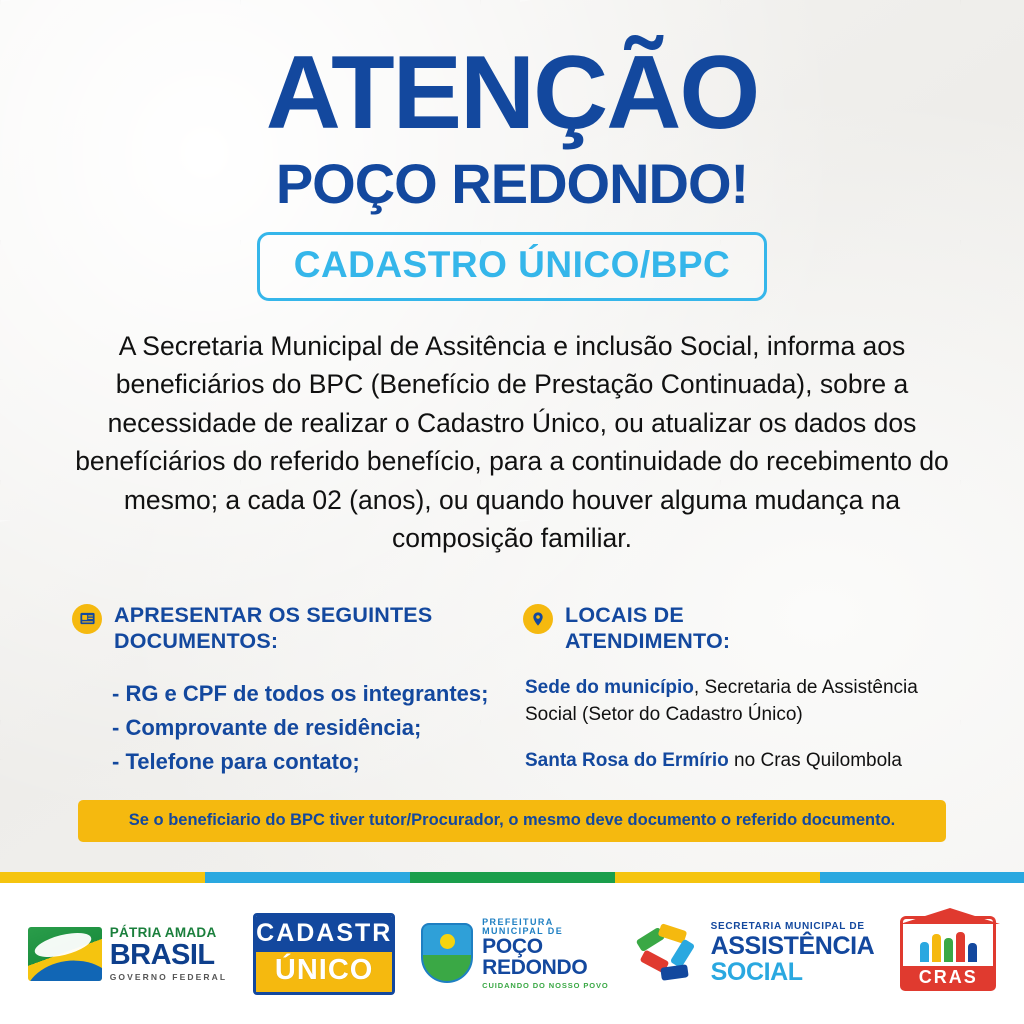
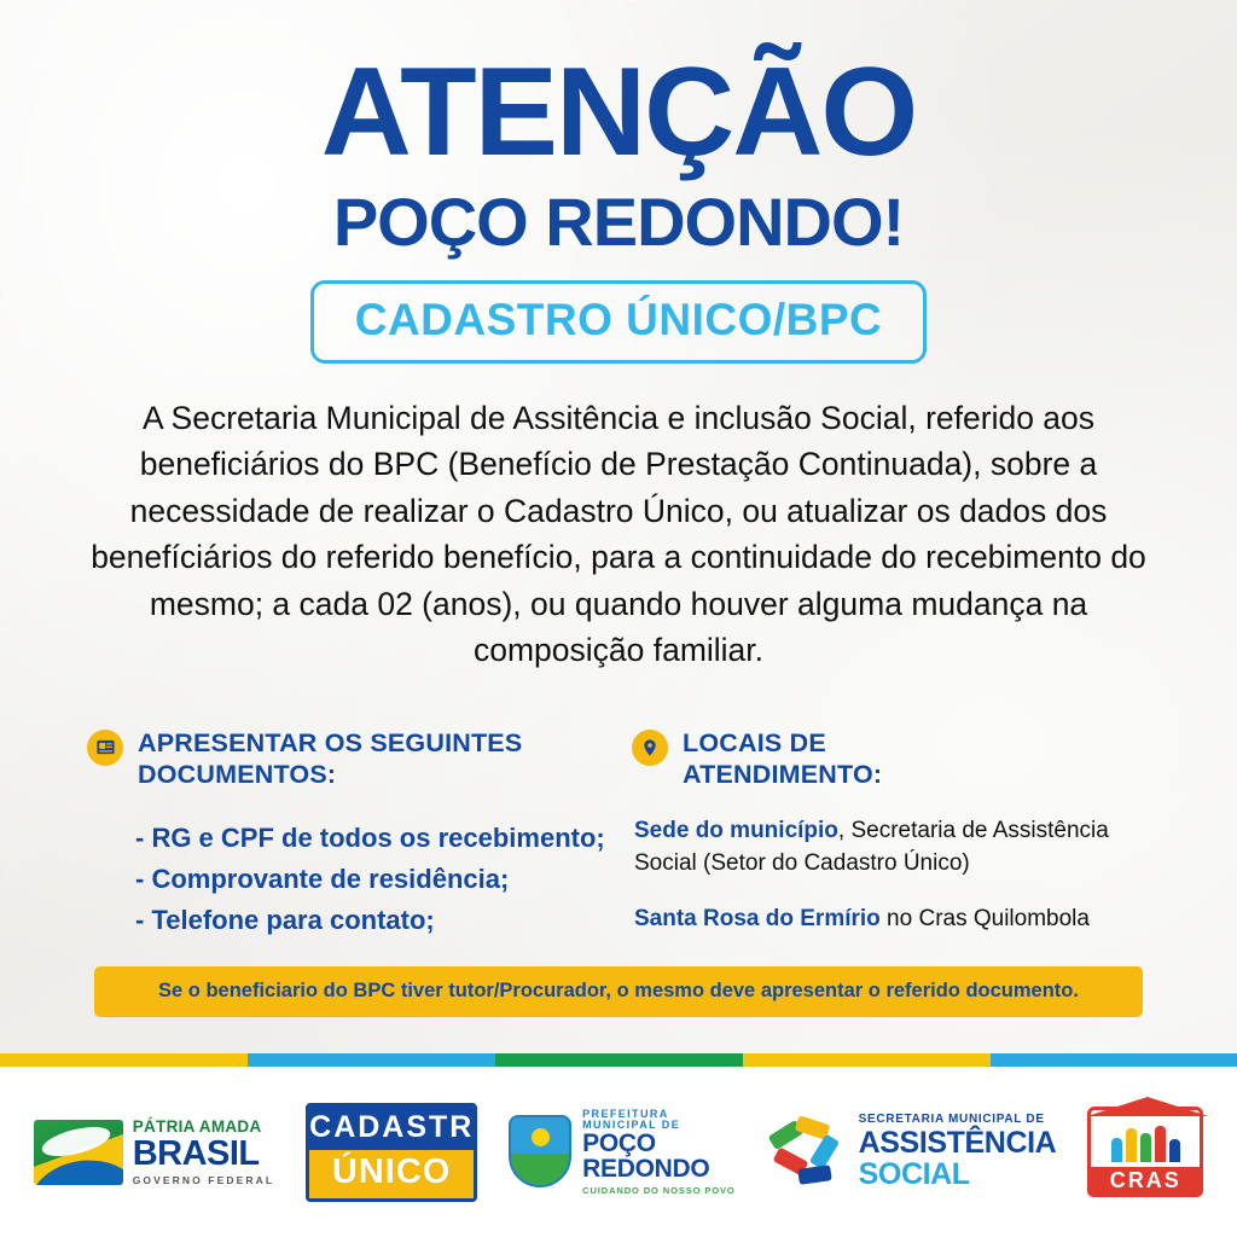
  ATENÇÃO
  POÇO REDONDO!
  CADASTRO ÚNICO/BPC
- A Secretaria Municipal de Assitência e inclusão Social, informa aos beneficiários do BPC (Benefício de Prestação Continuada), sobre a necessidade de realizar o Cadastro Único, ou atualizar os dados dos benefíciários do referido benefício, para a continuidade do recebimento do mesmo; a cada 02 (anos), ou quando houver alguma mudança na composição familiar.
+ A Secretaria Municipal de Assitência e inclusão Social, referido aos beneficiários do BPC (Benefício de Prestação Continuada), sobre a necessidade de realizar o Cadastro Único, ou atualizar os dados dos benefíciários do referido benefício, para a continuidade do recebimento do mesmo; a cada 02 (anos), ou quando houver alguma mudança na composição familiar.
  APRESENTAR OS SEGUINTES
  DOCUMENTOS:
- - RG e CPF de todos os integrantes;
+ - RG e CPF de todos os recebimento;
  - Comprovante de residência;
  - Telefone para contato;
  LOCAIS DE
  ATENDIMENTO:
  Sede do município, Secretaria de Assistência Social (Setor do Cadastro Único)
  Santa Rosa do Ermírio no Cras Quilombola
- Se o beneficiario do BPC tiver tutor/Procurador, o mesmo deve documento o referido documento.
+ Se o beneficiario do BPC tiver tutor/Procurador, o mesmo deve apresentar o referido documento.
  PÁTRIA AMADA
  BRASIL
  GOVERNO FEDERAL
  CADASTR
  ÚNICO
  PREFEITURA
  MUNICIPAL DE
  POÇO
  REDONDO
  CUIDANDO DO NOSSO POVO
  SECRETARIA MUNICIPAL DE
  ASSISTÊNCIA
  SOCIAL
  CRAS
